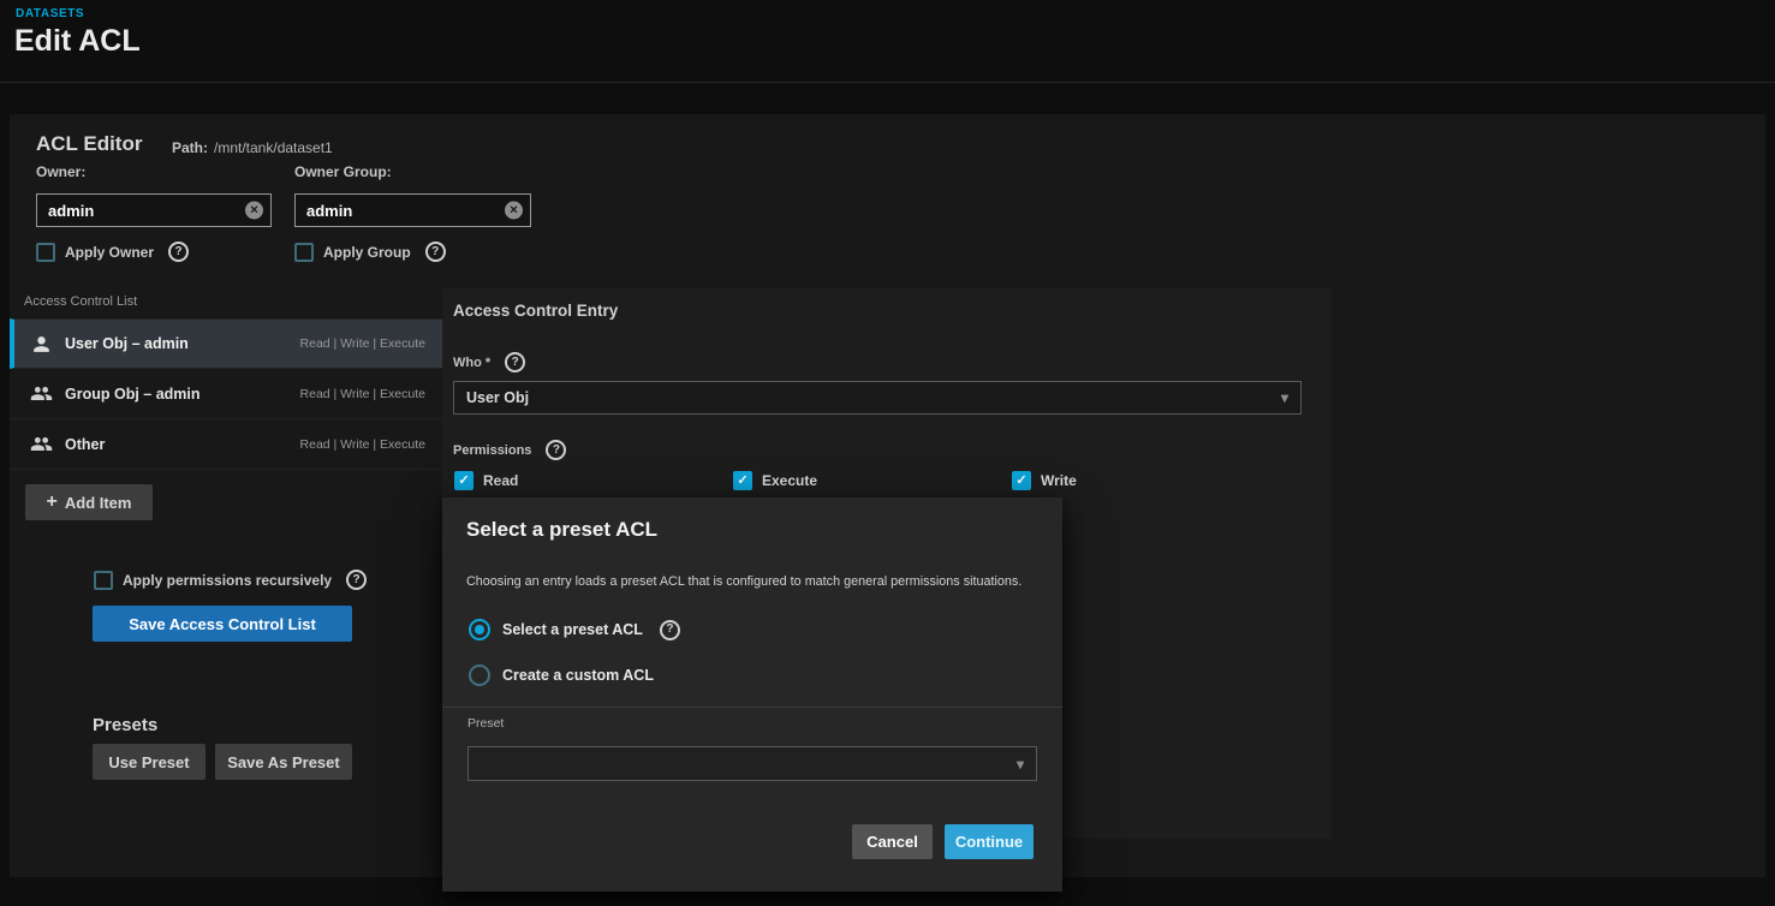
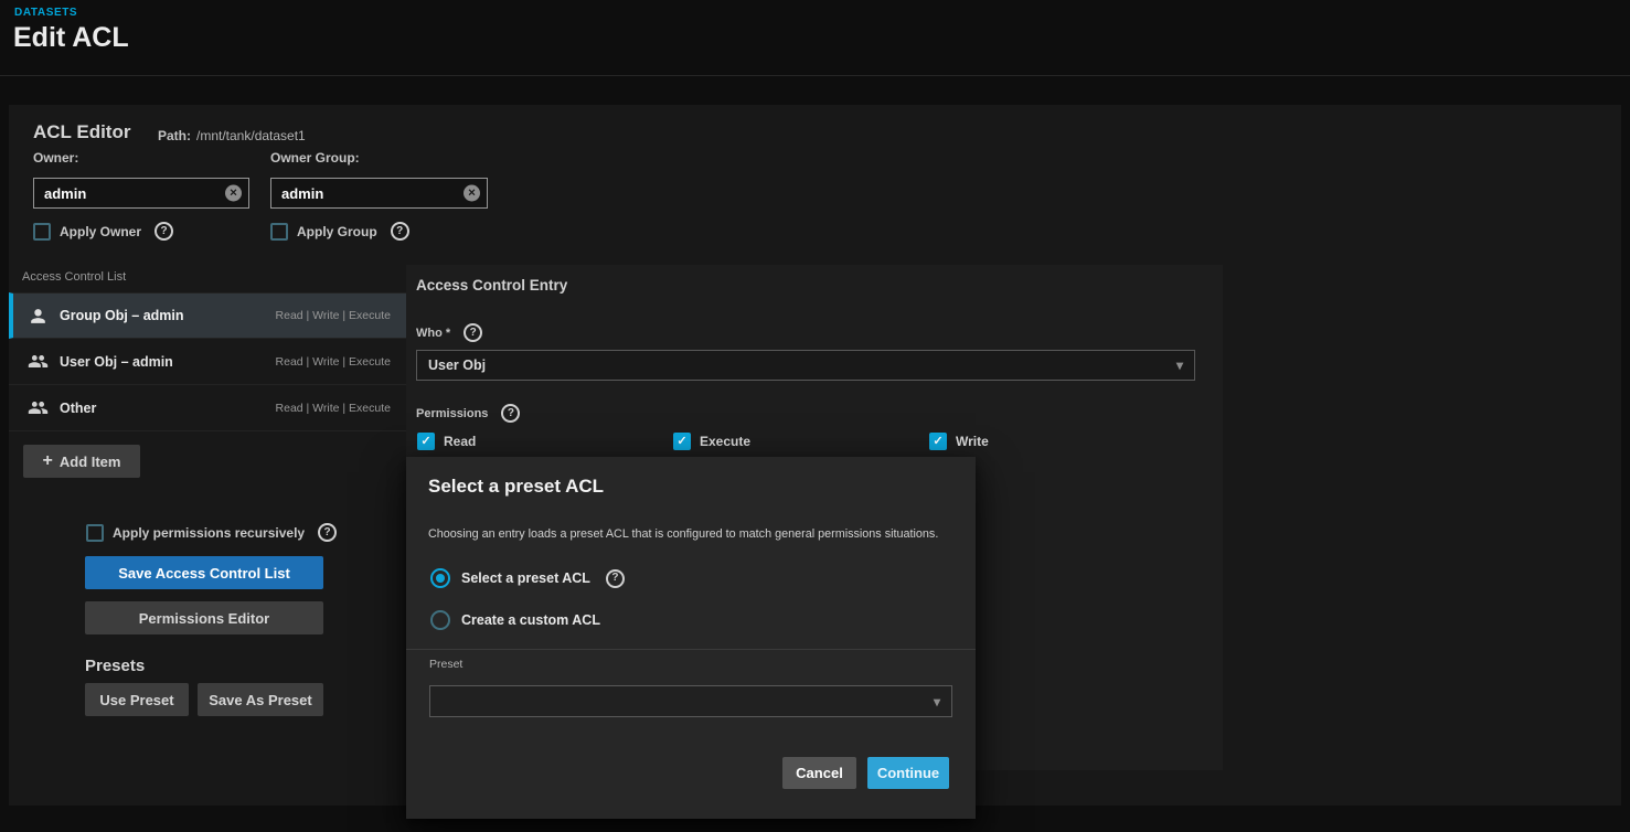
  DATASETS
  Edit ACL
  ACL Editor
  Path: /mnt/tank/dataset1
  Owner:
  admin
  ✕
  Owner Group:
  admin
  ✕
  Apply Owner
  ?
  Apply Group
  ?
  Access Control List
- User Obj – admin
+ Group Obj – admin
  Read | Write | Execute
- Group Obj – admin
+ User Obj – admin
  Read | Write | Execute
  Other
  Read | Write | Execute
  +
  Add Item
  Apply permissions recursively
  ?
  Save Access Control List
+ Permissions Editor
  Presets
  Use Preset
  Save As Preset
  Access Control Entry
  Who *
  ?
  User Obj
  ▾
  Permissions
  ?
  ✓
  Read
  ✓
  Execute
  ✓
  Write
  Select a preset ACL
  Choosing an entry loads a preset ACL that is configured to match general permissions situations.
  Select a preset ACL
  ?
  Create a custom ACL
  Preset
  ▾
  Cancel
  Continue
